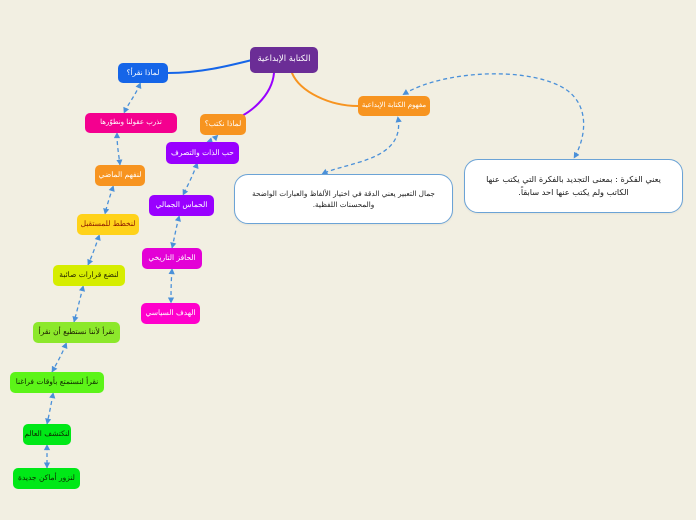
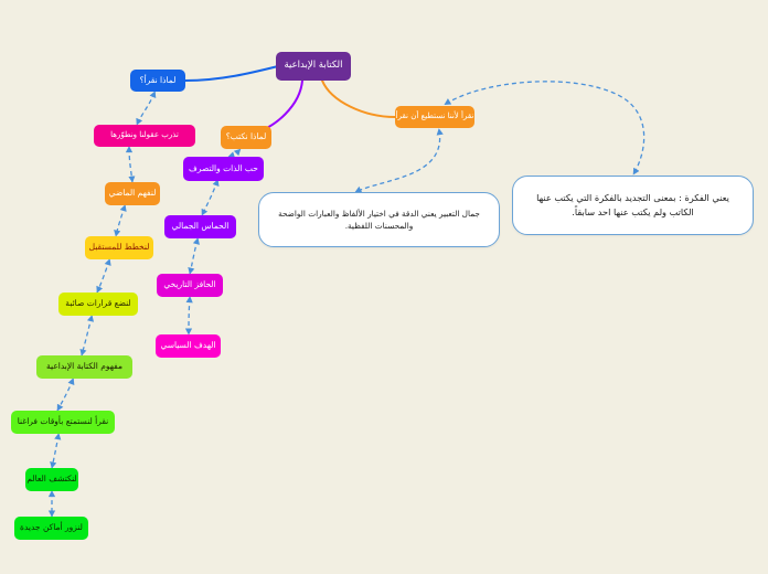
  الكتابة الإبداعية
  لماذا نقرأ؟
  لماذا نكتب؟
- مفهوم الكتابة الإبداعية
+ نقرأ لأننا نستطيع أن نقرأ
  تذرب عقولنا ونطوّرها
  حب الذات والتصرف
  لنفهم الماضي
  الحماس الجمالي
  لنخطط للمستقبل
  الحافز التاريخي
  لنضع قرارات صائبة
  الهدف السياسي
- نقرأ لأننا نستطيع أن نقرأ
+ مفهوم الكتابة الإبداعية
  نقرأ لنستمتع بأوقات فراغنا
  لنكتشف العالم
  لنزور أماكن جديدة
  جمال التعبير يعني الدقة في اختيار الألفاظ والعبارات الواضحة والمحسنات اللفظية.
  يعني الفكرة : بمعنى التجديد بالفكرة التي يكتب عنها الكاتب ولم يكتب عنها احد سابقاً.
